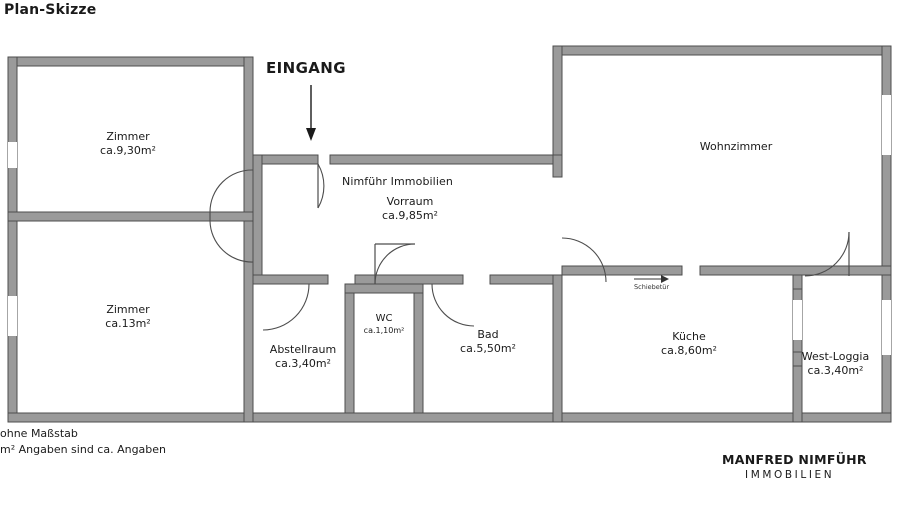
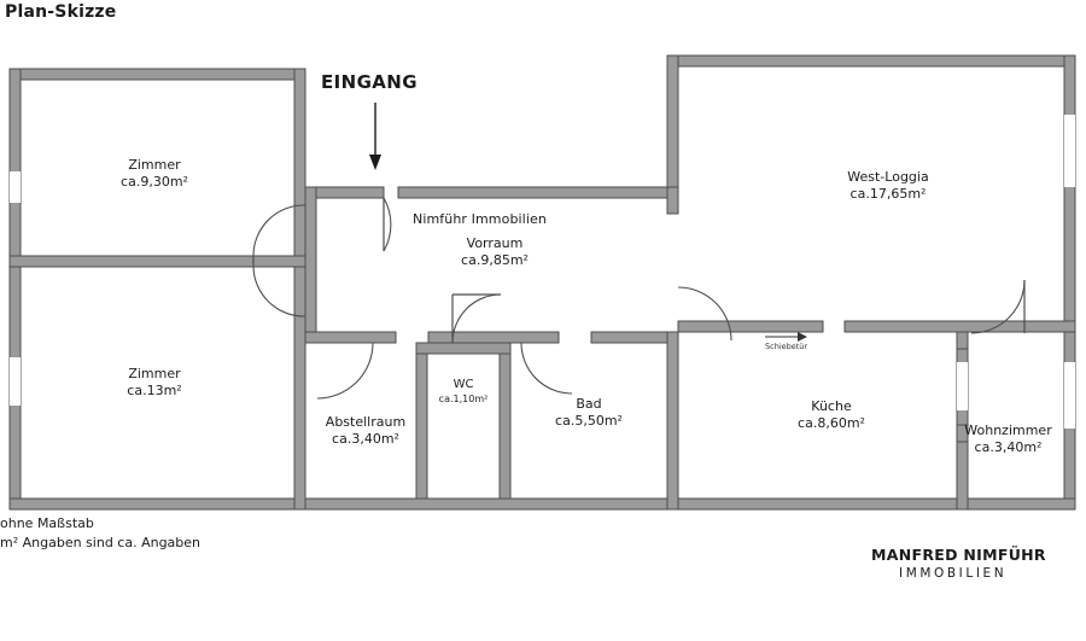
  Plan-Skizze
  EINGANG
  Nimführ Immobilien
  Schiebetür
  Zimmer
  ca.9,30m²
  Zimmer
  ca.13m²
  Vorraum
  ca.9,85m²
  Abstellraum
  ca.3,40m²
  WC
  ca.1,10m²
  Bad
  ca.5,50m²
  Küche
  ca.8,60m²
- Wohnzimmer
+ West-Loggia
+ ca.17,65m²
- West-Loggia
+ Wohnzimmer
  ca.3,40m²
  ohne Maßstab
  m² Angaben sind ca. Angaben
  MANFRED NIMFÜHR
  IMMOBILIEN
